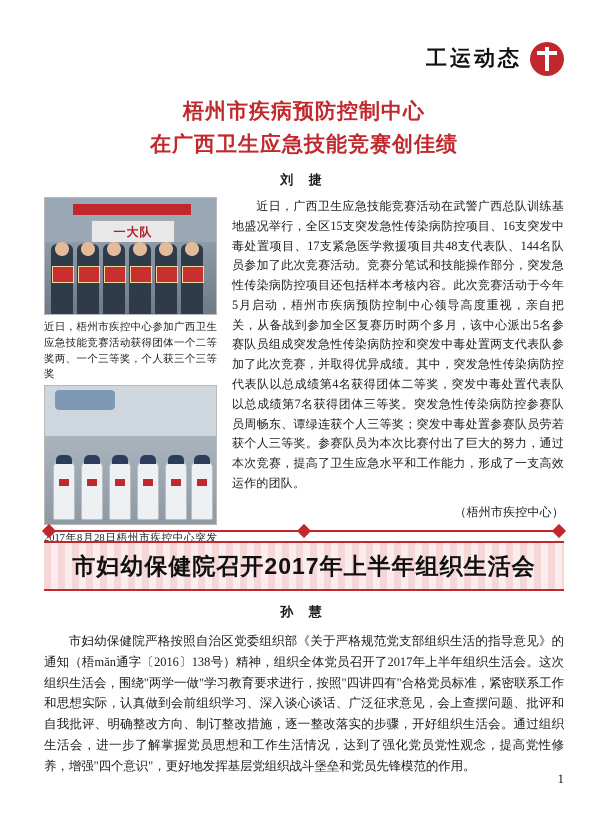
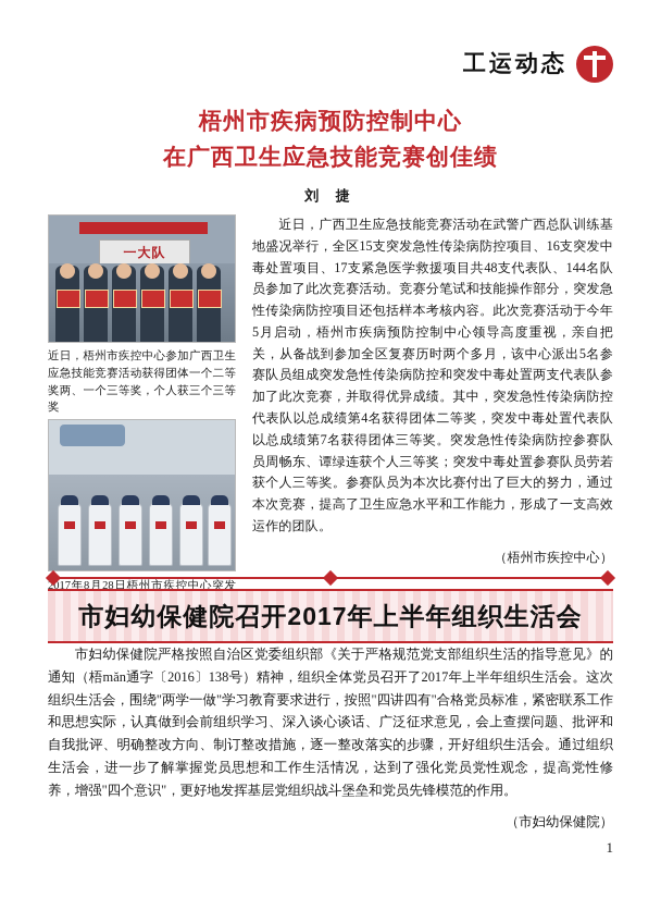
  工运动态
  梧州市疾病预防控制中心
  在广西卫生应急技能竞赛创佳绩
  刘 捷
  一大队
  近日，梧州市疾控中心参加广西卫生应急技能竞赛活动获得团体一个二等奖两、一个三等奖，个人获三个三等奖
  近日，广西卫生应急技能竞赛活动在武警广西总队训练基地盛况举行，全区15支突发急性传染病防控项目、16支突发中毒处置项目、17支紧急医学救援项目共48支代表队、144名队员参加了此次竞赛活动。竞赛分笔试和技能操作部分，突发急性传染病防控项目还包括样本考核内容。此次竞赛活动于今年5月启动，梧州市疾病预防控制中心领导高度重视，亲自把关，从备战到参加全区复赛历时两个多月，该中心派出5名参赛队员组成突发急性传染病防控和突发中毒处置两支代表队参加了此次竞赛，并取得优异成绩。其中，突发急性传染病防控代表队以总成绩第4名获得团体二等奖，突发中毒处置代表队以总成绩第7名获得团体三等奖。突发急性传染病防控参赛队员周畅东、谭绿连获个人三等奖；突发中毒处置参赛队员劳若获个人三等奖。参赛队员为本次比赛付出了巨大的努力，通过本次竞赛，提高了卫生应急水平和工作能力，形成了一支高效运作的团队。
  （梧州市疾控中心）
  市妇幼保健院召开2017年上半年组织生活会
- 孙 慧
  市妇幼保健院严格按照自治区党委组织部《关于严格规范党支部组织生活的指导意见》的通知（梧măn通字〔2016〕138号）精神，组织全体党员召开了2017年上半年组织生活会。这次组织生活会，围绕"两学一做"学习教育要求进行，按照"四讲四有"合格党员标准，紧密联系工作和思想实际，认真做到会前组织学习、深入谈心谈话、广泛征求意见，会上查摆问题、批评和自我批评、明确整改方向、制订整改措施，逐一整改落实的步骤，开好组织生活会。通过组织生活会，进一步了解掌握党员思想和工作生活情况，达到了强化党员党性观念，提高党性修养，增强"四个意识"，更好地发挥基层党组织战斗堡垒和党员先锋模范的作用。
+ （市妇幼保健院）
  1
